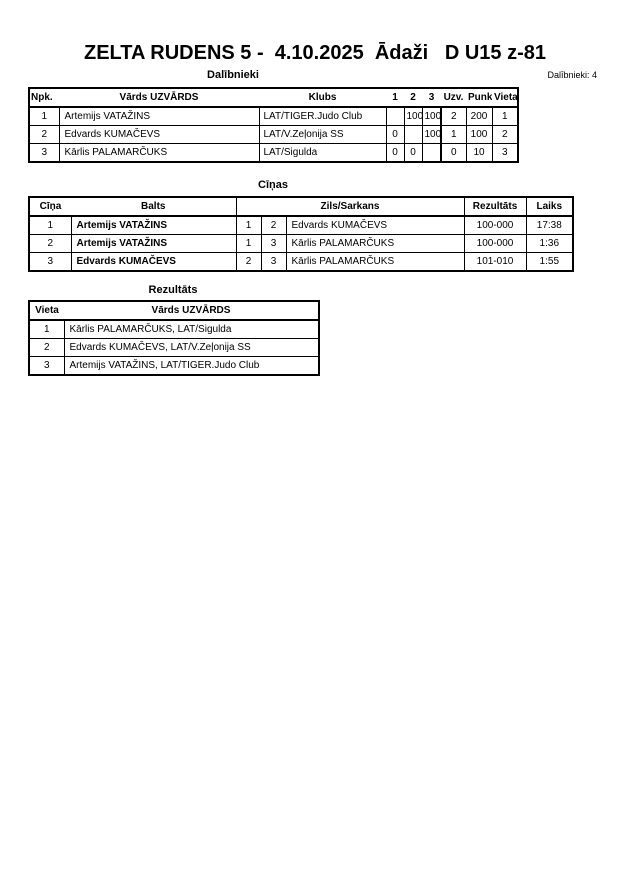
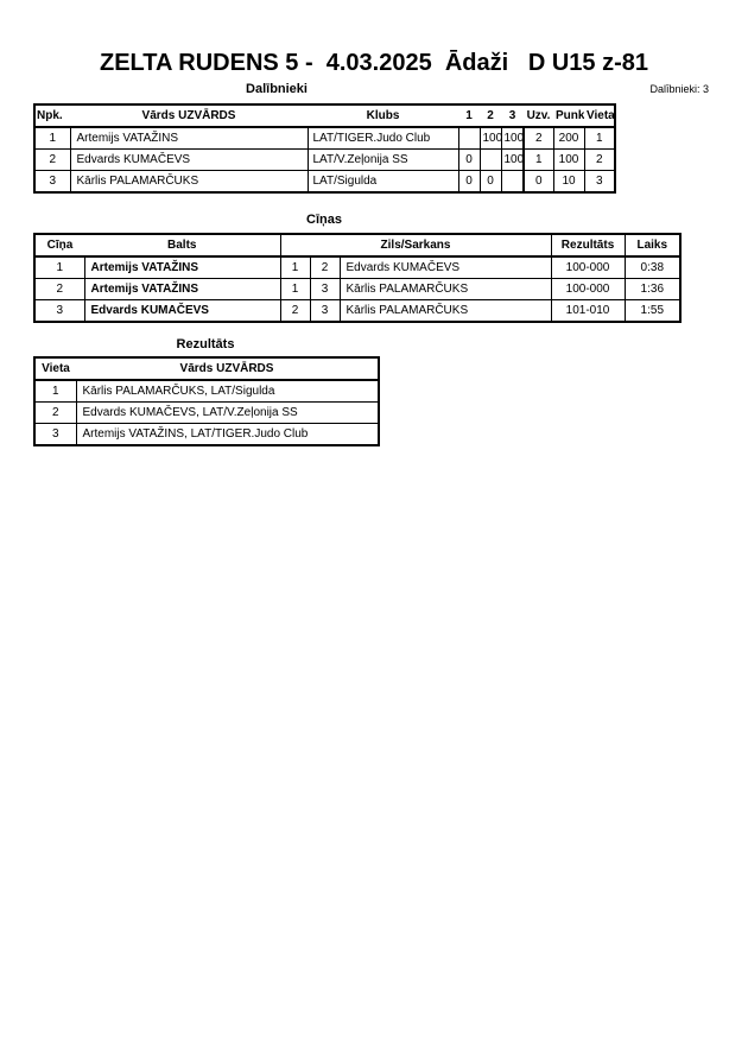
- ZELTA RUDENS 5 - 4.10.2025 Ādaži D U15 z-81
+ ZELTA RUDENS 5 - 4.03.2025 Ādaži D U15 z-81
  Dalībnieki
- Dalībnieki: 4
+ Dalībnieki: 3
  Npk.	Vārds UZVĀRDS	Klubs	1	2	3	Uzv.	Punk	Vieta
  1	Artemijs VATAŽINS	LAT/TIGER.Judo Club		100	100	2	200	1
  2	Edvards KUMAČEVS	LAT/V.Zeļonija SS	0		100	1	100	2
  3	Kārlis PALAMARČUKS	LAT/Sigulda	0	0		0	10	3
  Cīņas
  Cīņa	Balts	Zils/Sarkans	Rezultāts	Laiks
- 1	Artemijs VATAŽINS	1	2	Edvards KUMAČEVS	100-000	17:38
+ 1	Artemijs VATAŽINS	1	2	Edvards KUMAČEVS	100-000	0:38
  2	Artemijs VATAŽINS	1	3	Kārlis PALAMARČUKS	100-000	1:36
  3	Edvards KUMAČEVS	2	3	Kārlis PALAMARČUKS	101-010	1:55
  Rezultāts
  Vieta	Vārds UZVĀRDS
  1	Kārlis PALAMARČUKS, LAT/Sigulda
  2	Edvards KUMAČEVS, LAT/V.Zeļonija SS
  3	Artemijs VATAŽINS, LAT/TIGER.Judo Club
